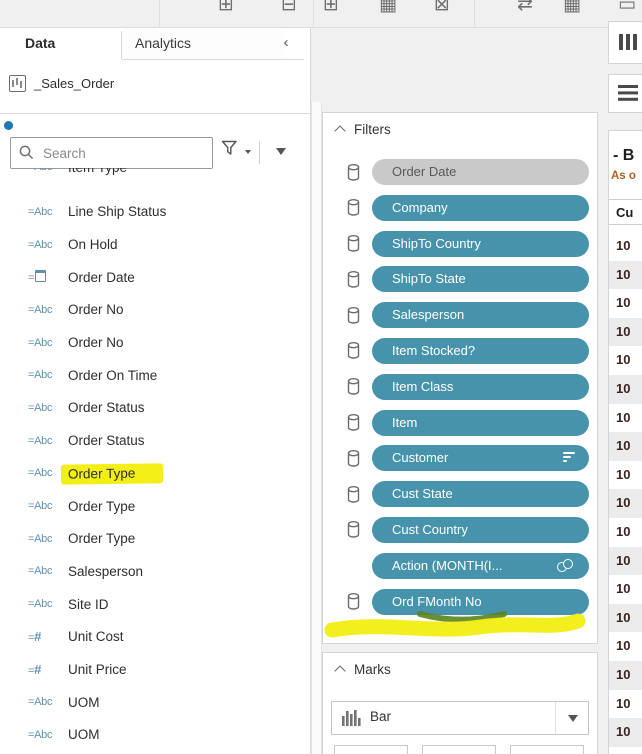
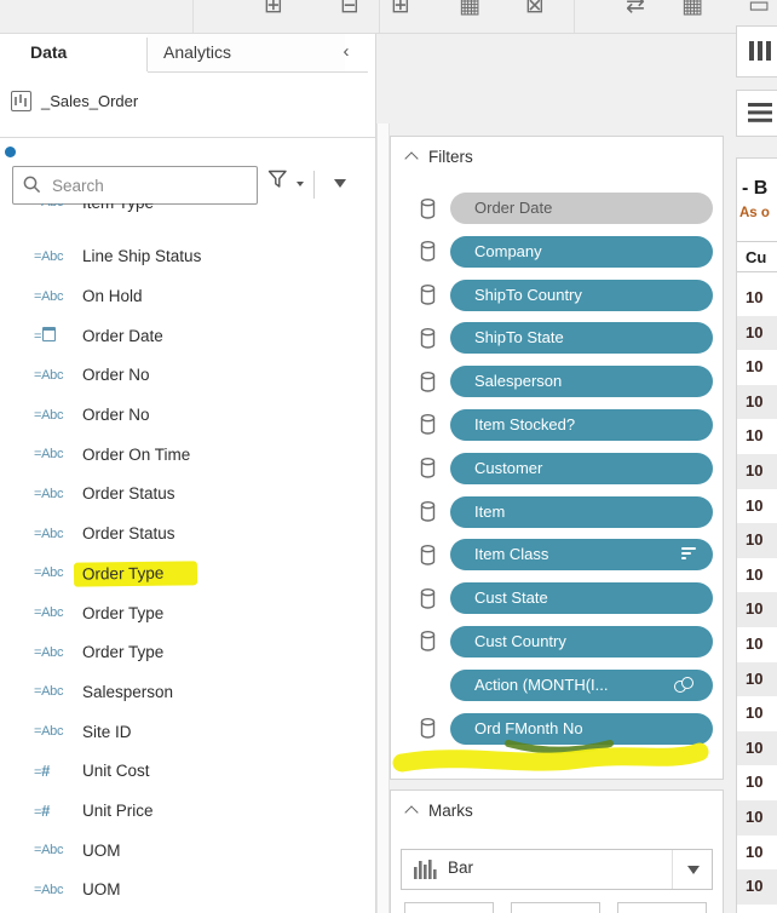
  ⊞
  ⊟
  ⊞
  ▦
  ⊠
  ⇄
  ▦
  ▭
  Data
  Analytics
  ‹
  _Sales_Order
  Search
  =Abc
  Item Type
  =Abc
  Line Ship Status
  =Abc
  On Hold
  =
  Order Date
  =Abc
  Order No
  =Abc
  Order No
  =Abc
  Order On Time
  =Abc
  Order Status
  =Abc
  Order Status
  =Abc
  Order Type
  =Abc
  Order Type
  =Abc
  Order Type
  =Abc
  Salesperson
  =Abc
  Site ID
  =#
  Unit Cost
  =#
  Unit Price
  =Abc
  UOM
  =Abc
  UOM
  Filters
  Order Date
  Company
  ShipTo Country
  ShipTo State
  Salesperson
  Item Stocked?
- Item Class
+ Customer
  Item
- Customer
+ Item Class
  Cust State
  Cust Country
  Action (MONTH(I...
  Ord FMonth No
  Marks
  Bar
  - B
  As o
  Cu
  10
  10
  10
  10
  10
  10
  10
  10
  10
  10
  10
  10
  10
  10
  10
  10
  10
  10
